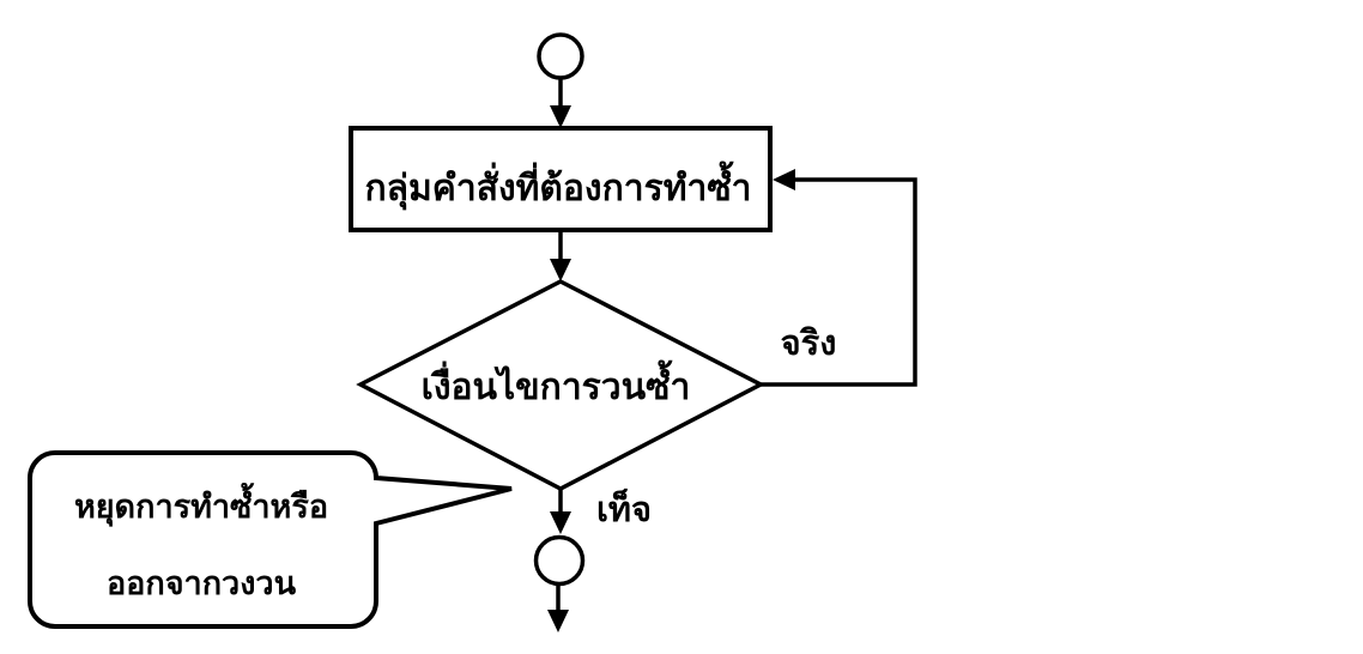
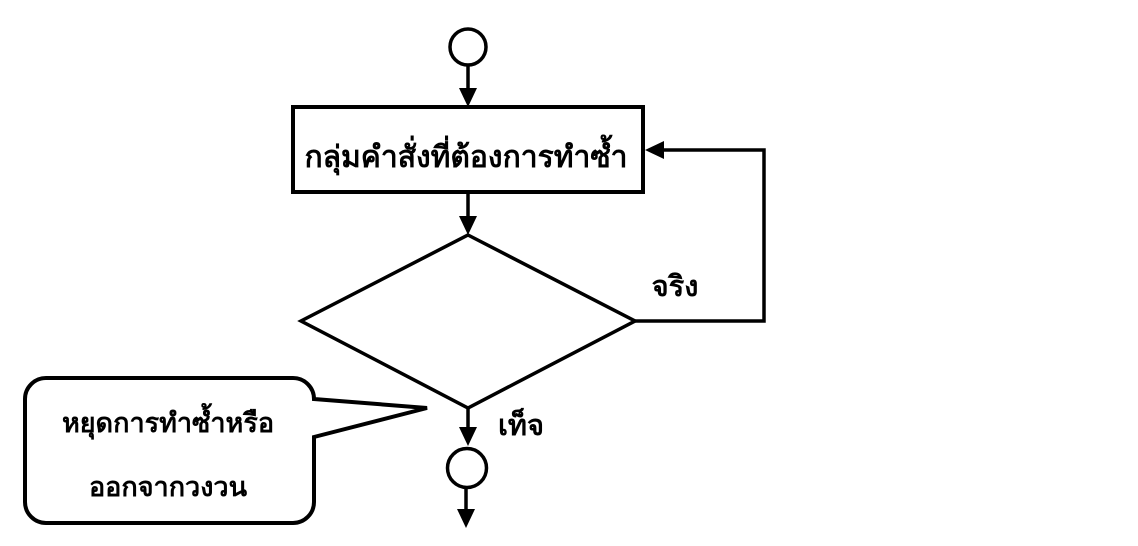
  กลุ่มคำสั่งที่ต้องการทำซ้ำ
- เงื่อนไขการวนซ้ำ
  จริง
  เท็จ
  หยุดการทำซ้ำหรือ
  ออกจากวงวน
